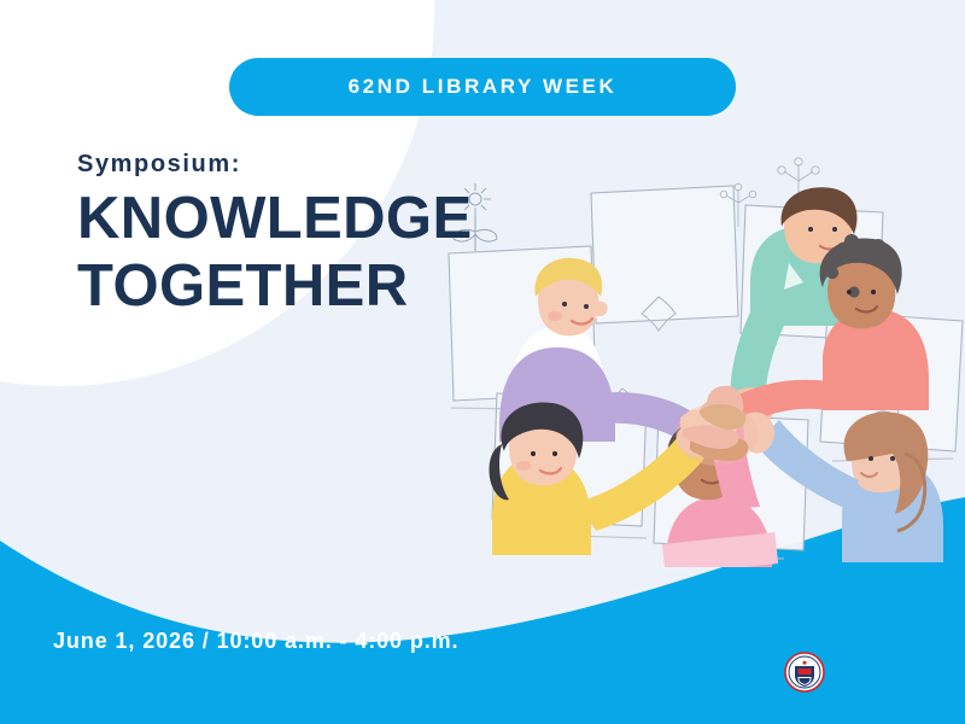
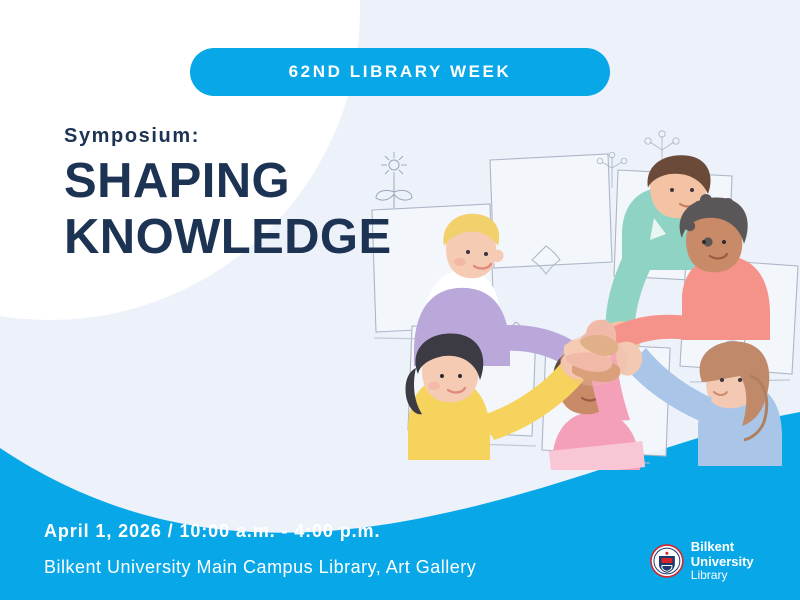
  62ND LIBRARY WEEK
  Symposium:
+ SHAPING
  KNOWLEDGE
- TOGETHER
- June 1, 2026 / 10:00 a.m. - 4:00 p.m.
+ April 1, 2026 / 10:00 a.m. - 4:00 p.m.
+ Bilkent University Main Campus Library, Art Gallery
+ Bilkent University
+ Library
